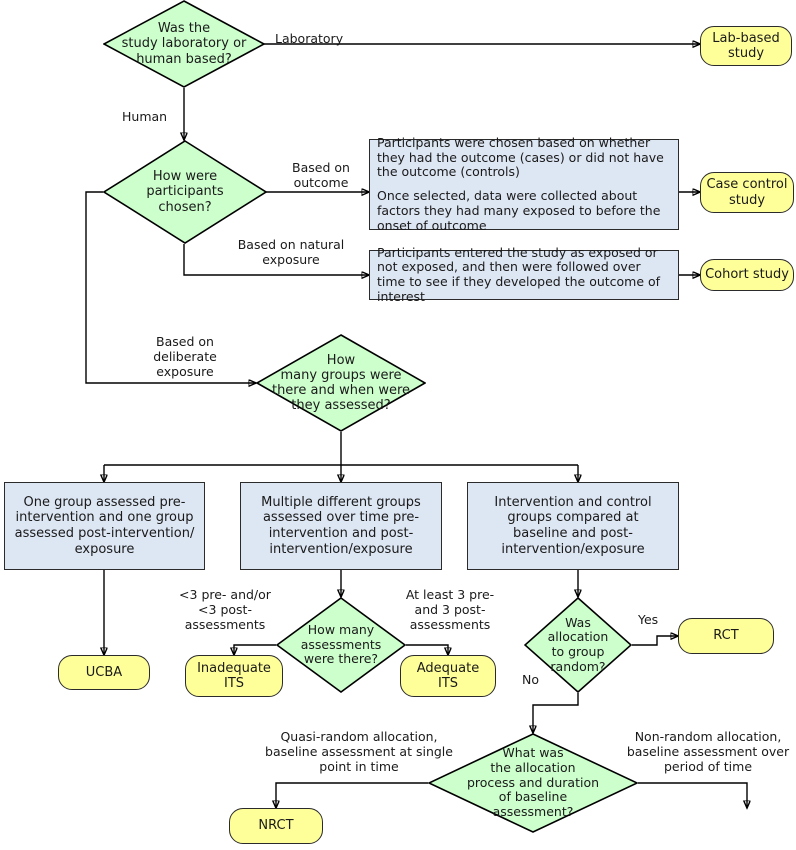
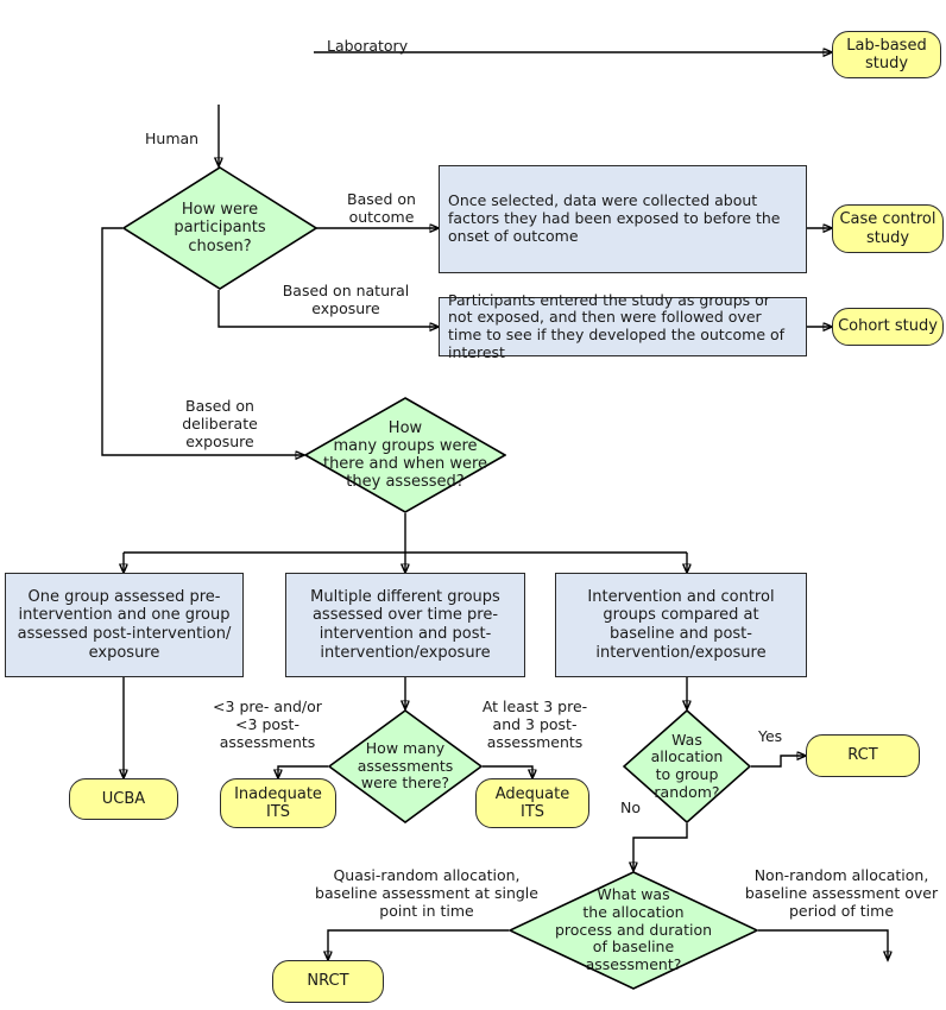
- Was the
- study laboratory or
- human based?
  How were
  participants
  chosen?
  How
  many groups were
  there and when were
  they assessed?
  How many
  assessments
  were there?
  Was
  allocation
  to group
  random?
  What was
  the allocation
  process and duration
  of baseline
  assessment?
- Participants were chosen based on whether they had the outcome (cases) or did not have the outcome (controls)
- Once selected, data were collected about factors they had many exposed to before the onset of outcome
+ Once selected, data were collected about factors they had been exposed to before the onset of outcome
- Participants entered the study as exposed or not exposed, and then were followed over time to see if they developed the outcome of interest
+ Participants entered the study as groups or not exposed, and then were followed over time to see if they developed the outcome of interest
  One group assessed pre-
  intervention and one group
  assessed post-intervention/
  exposure
  Multiple different groups
  assessed over time pre-
  intervention and post-
  intervention/exposure
  Intervention and control
  groups compared at
  baseline and post-
  intervention/exposure
  Lab-based
  study
  Case control
  study
  Cohort study
  UCBA
  Inadequate
  ITS
  Adequate
  ITS
  RCT
  NRCT
  Laboratory
  Human
  Based on
  outcome
  Based on natural
  exposure
  Based on
  deliberate
  exposure
  <3 pre- and/or
  <3 post-
  assessments
  At least 3 pre-
  and 3 post-
  assessments
  Yes
  No
  Quasi-random allocation,
  baseline assessment at single
  point in time
  Non-random allocation,
  baseline assessment over
  period of time
